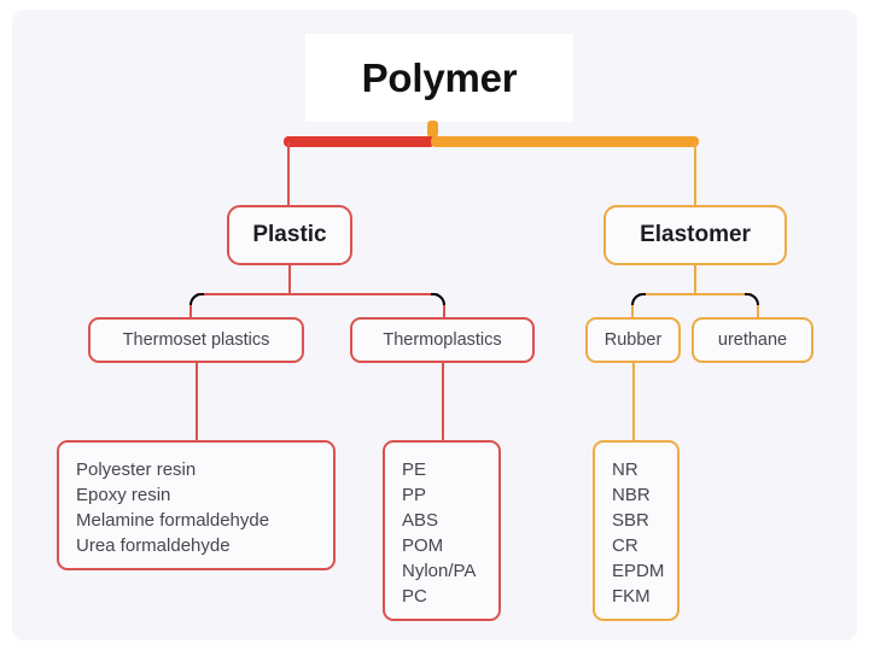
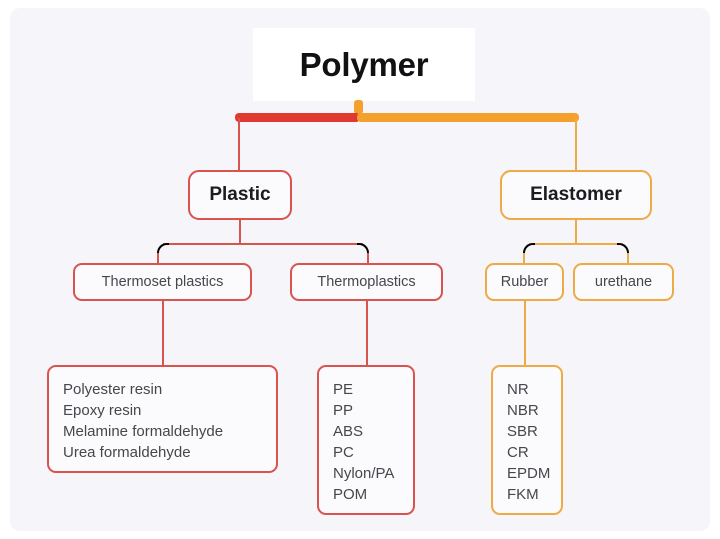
  Polymer
  Plastic
  Elastomer
  Thermoset plastics
  Thermoplastics
  Rubber
  urethane
  Polyester resin
  Epoxy resin
  Melamine formaldehyde
  Urea formaldehyde
  PE
  PP
  ABS
- POM
+ PC
  Nylon/PA
- PC
+ POM
  NR
  NBR
  SBR
  CR
  EPDM
  FKM
